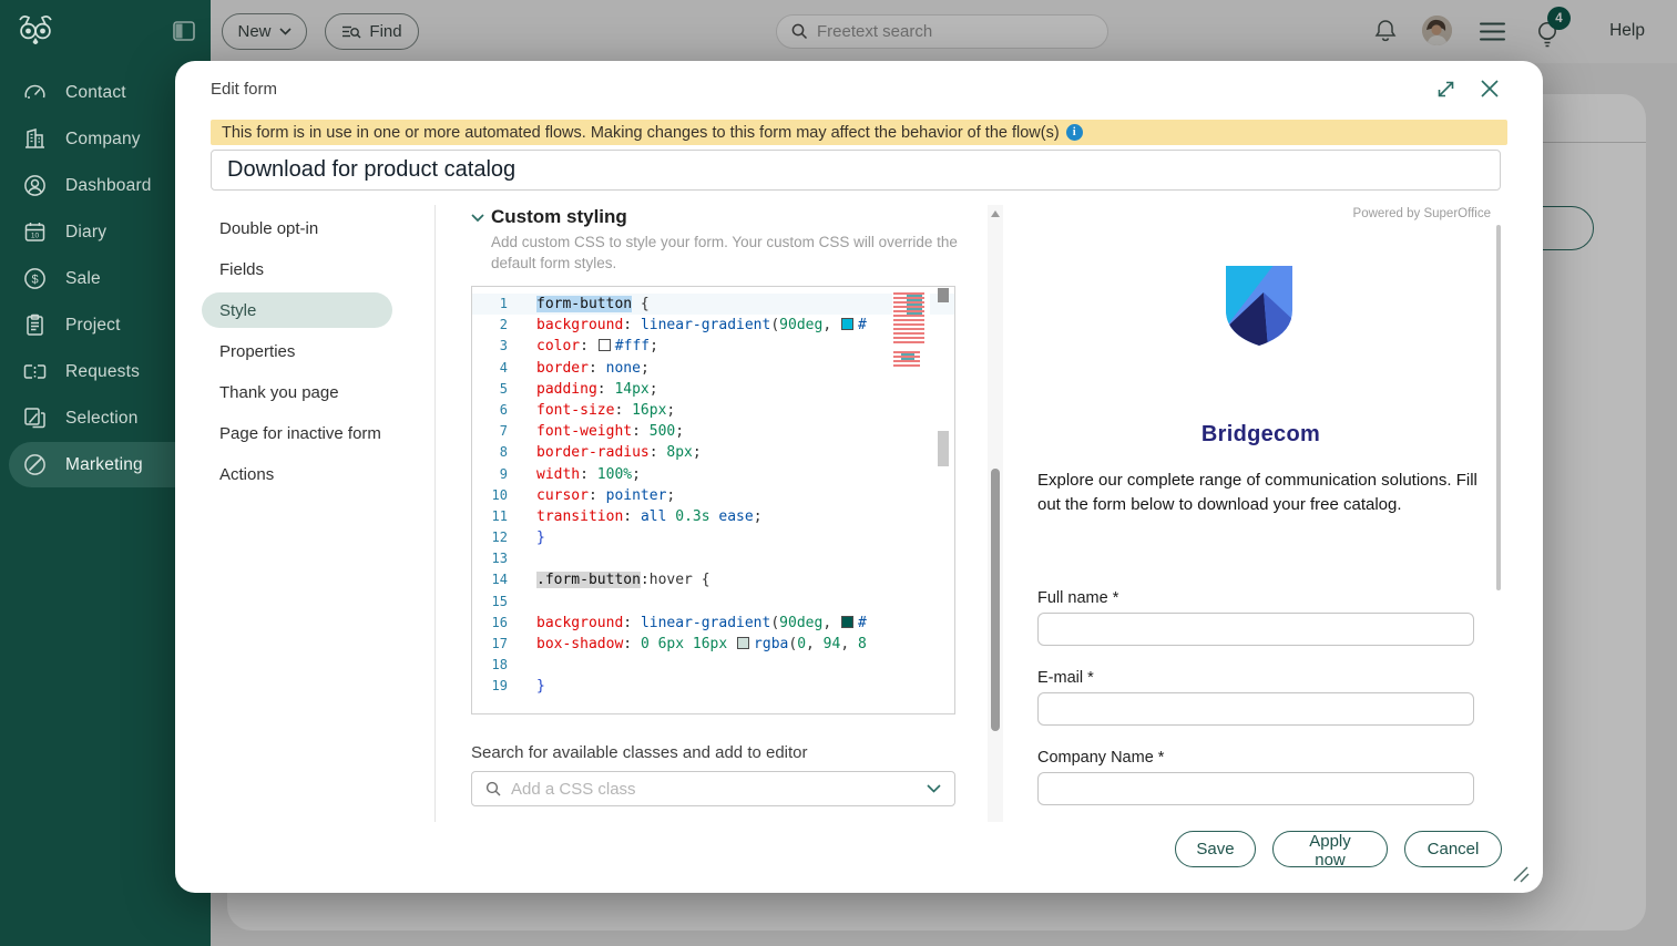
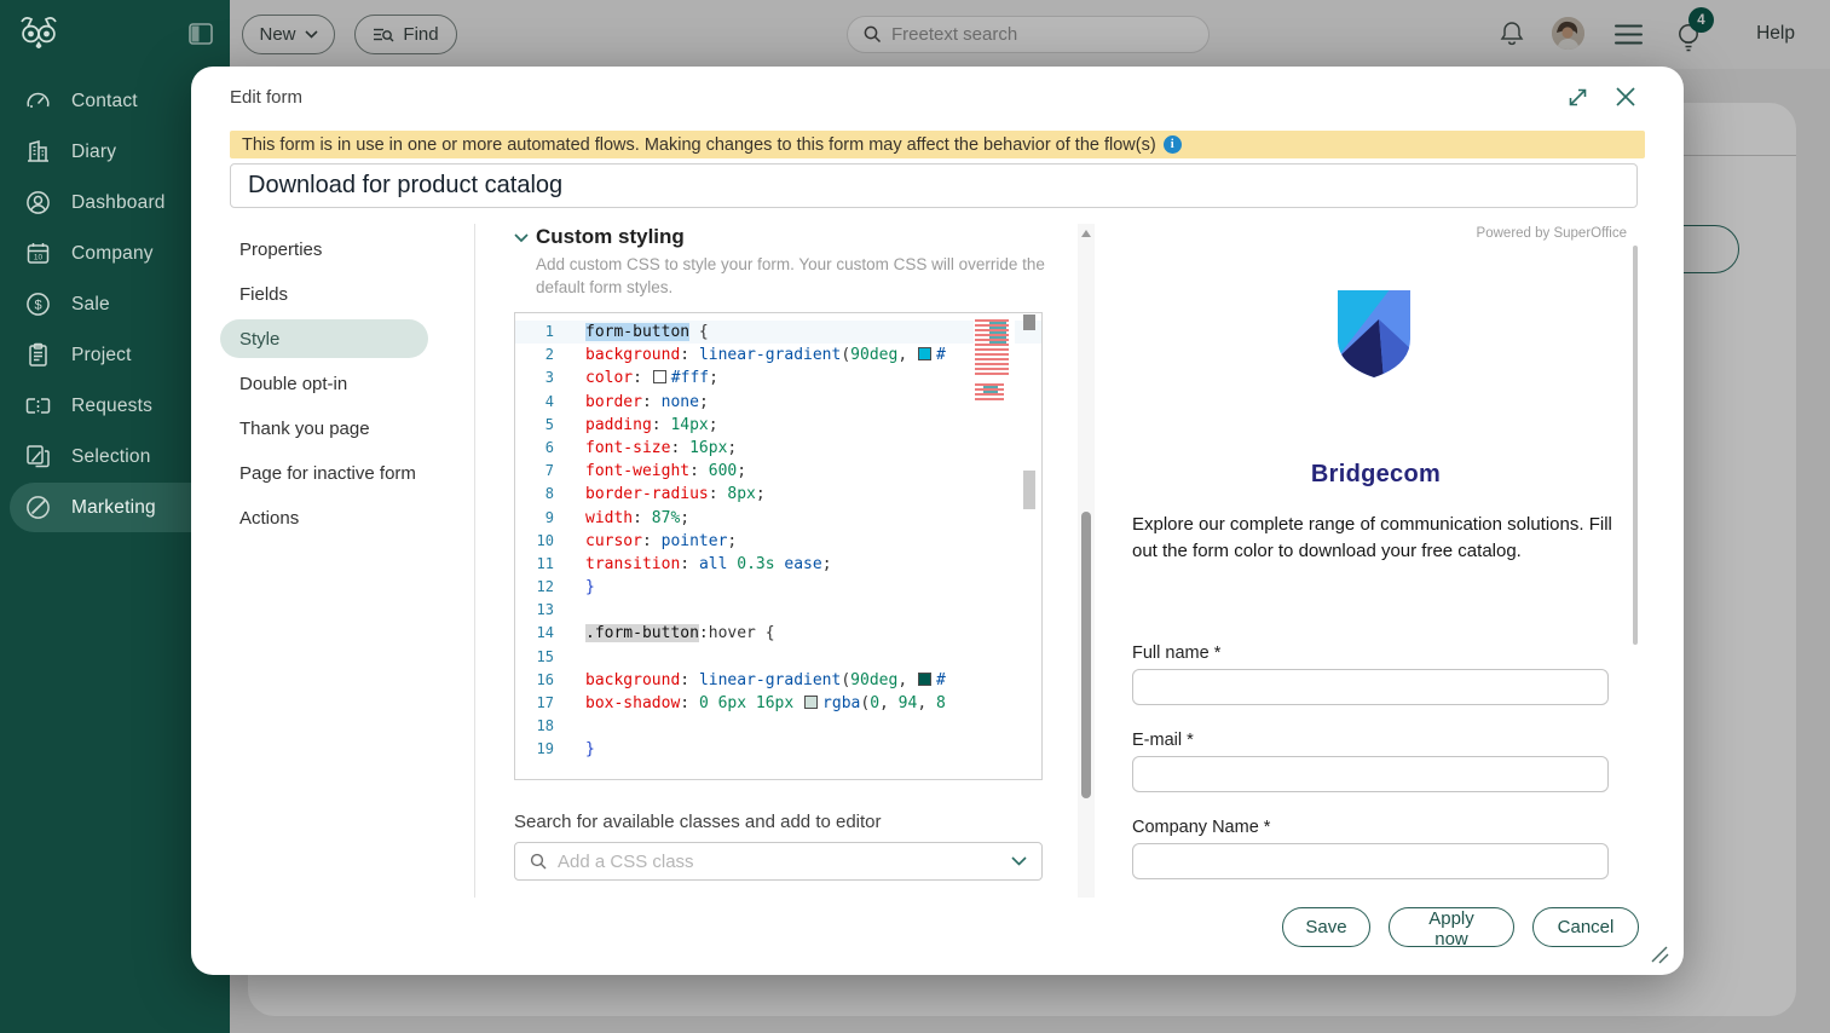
  New
  Find
  Freetext search
  4
  Help
  Contact
- Company
+ Diary
  Dashboard
- Diary
+ Company
  $
  Sale
  Project
  Requests
  Selection
  Marketing
  Edit form
  This form is in use in one or more automated flows. Making changes to this form may affect the behavior of the flow(s)
  i
  Download for product catalog
- Double opt-in
+ Properties
  Fields
  Style
- Properties
+ Double opt-in
  Thank you page
  Page for inactive form
  Actions
  Custom styling
  Add custom CSS to style your form. Your custom CSS will override the default form styles.
  1
  form-button {
  2
  background: linear-gradient(90deg, #
  3
  color: #fff;
  4
  border: none;
  5
  padding: 14px;
  6
  font-size: 16px;
  7
- font-weight: 500;
+ font-weight: 600;
  8
  border-radius: 8px;
  9
- width: 100%;
+ width: 87%;
  10
  cursor: pointer;
  11
  transition: all 0.3s ease;
  12
  }
  13
  14
  .form-button:hover {
  15
  16
  background: linear-gradient(90deg, #
  17
  box-shadow: 0 6px 16px rgba(0, 94, 8
  18
  19
  }
  Search for available classes and add to editor
  Add a CSS class
  Powered by SuperOffice
  Bridgecom
- Explore our complete range of communication solutions. Fill out the form below to download your free catalog.
+ Explore our complete range of communication solutions. Fill out the form color to download your free catalog.
  Full name *
  E-mail *
  Company Name *
  Save
  Apply now
  Cancel
